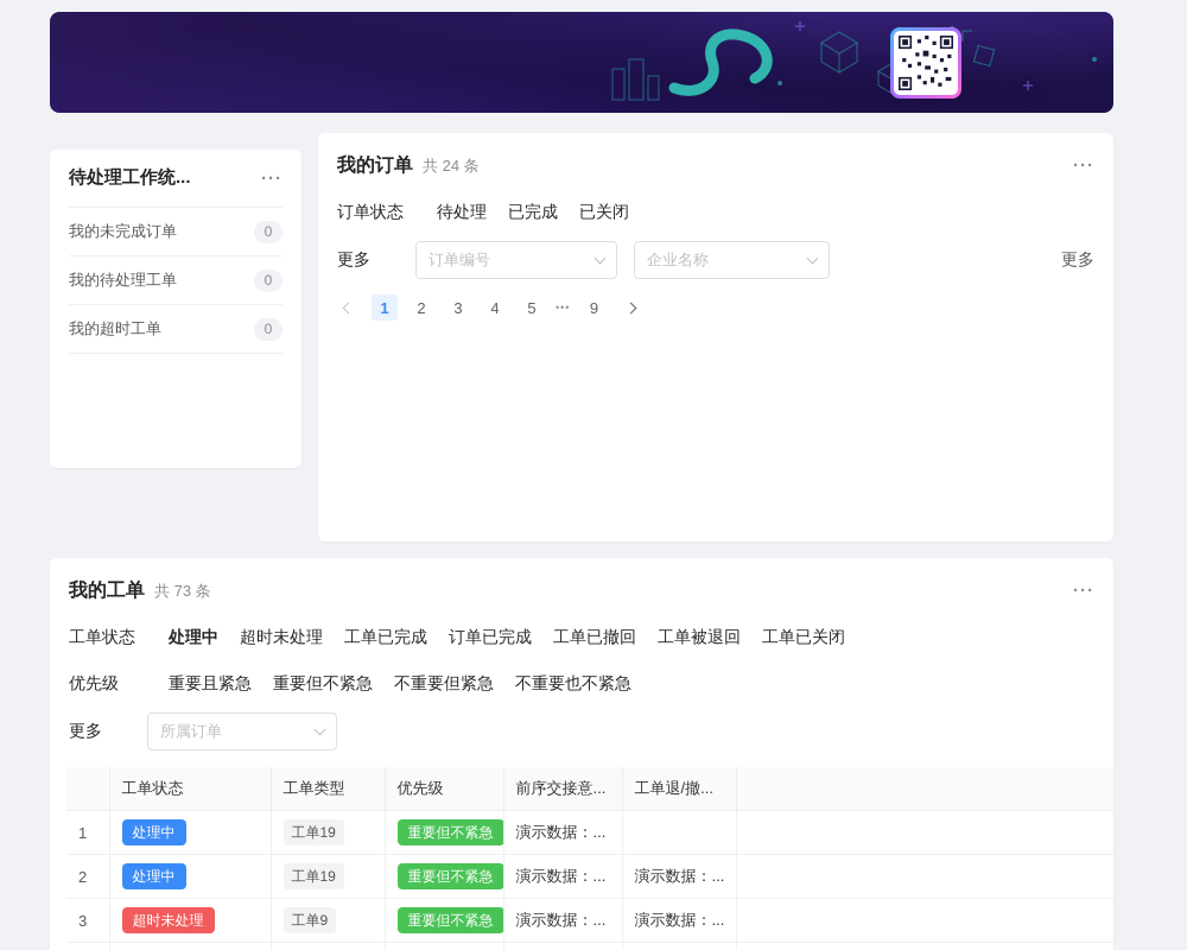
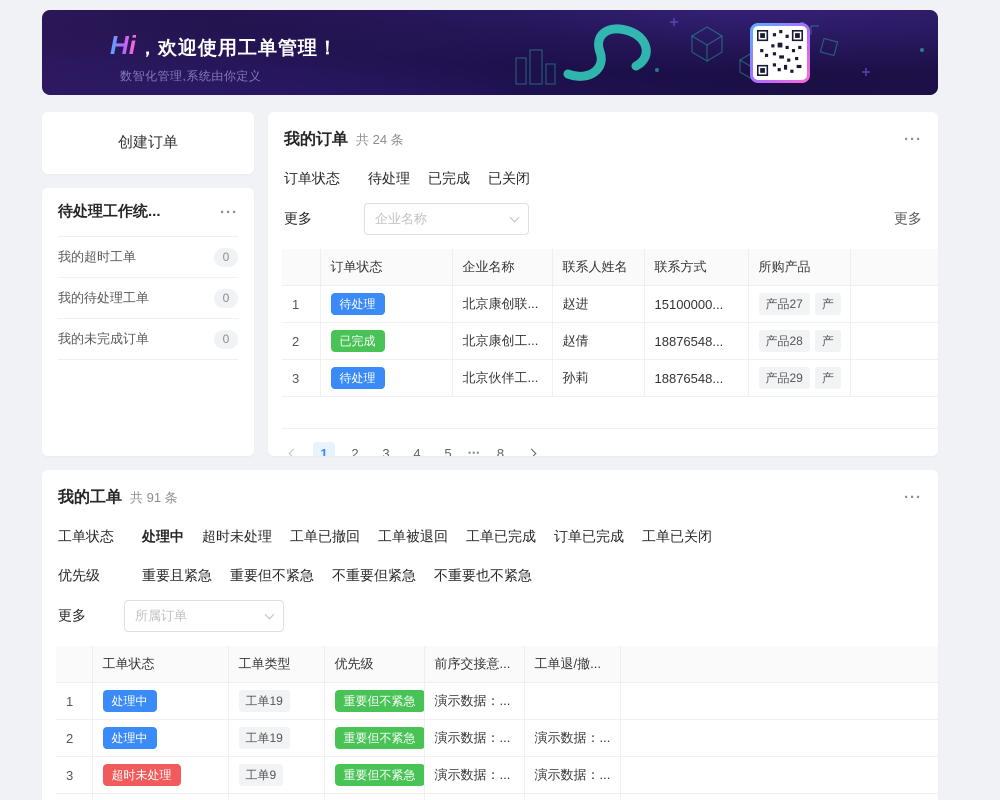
+ Hi
+ ，欢迎使用工单管理！
+ 数智化管理,系统由你定义
+ 创建订单
  待处理工作统...
  ···
- 我的未完成订单
+ 我的超时工单
  0
  我的待处理工单
  0
- 我的超时工单
+ 我的未完成订单
  0
  我的订单
  共 24 条
  ···
  订单状态
  待处理
  已完成
  已关闭
  更多
- 订单编号
  企业名称
  更多
+ 	订单状态	企业名称	联系人姓名	联系方式	所购产品
+ 1	待处理	北京康创联...	赵进	15100000...	产品27 产
+ 2	已完成	北京康创工...	赵倩	18876548...	产品28 产
+ 3	待处理	北京伙伴工...	孙莉	18876548...	产品29 产
  1
  2
  3
  4
  5
  •••
- 9
+ 8
  我的工单
- 共 73 条
+ 共 91 条
  ···
  工单状态
  处理中
  超时未处理
- 工单已完成
+ 工单已撤回
- 订单已完成
+ 工单被退回
- 工单已撤回
+ 工单已完成
- 工单被退回
+ 订单已完成
  工单已关闭
  优先级
  重要且紧急
  重要但不紧急
  不重要但紧急
  不重要也不紧急
  更多
  所属订单
  	工单状态	工单类型	优先级	前序交接意...	工单退/撤...
  1	处理中	工单19	重要但不紧急	演示数据：...
  2	处理中	工单19	重要但不紧急	演示数据：...	演示数据：...
  3	超时未处理	工单9	重要但不紧急	演示数据：...	演示数据：...
